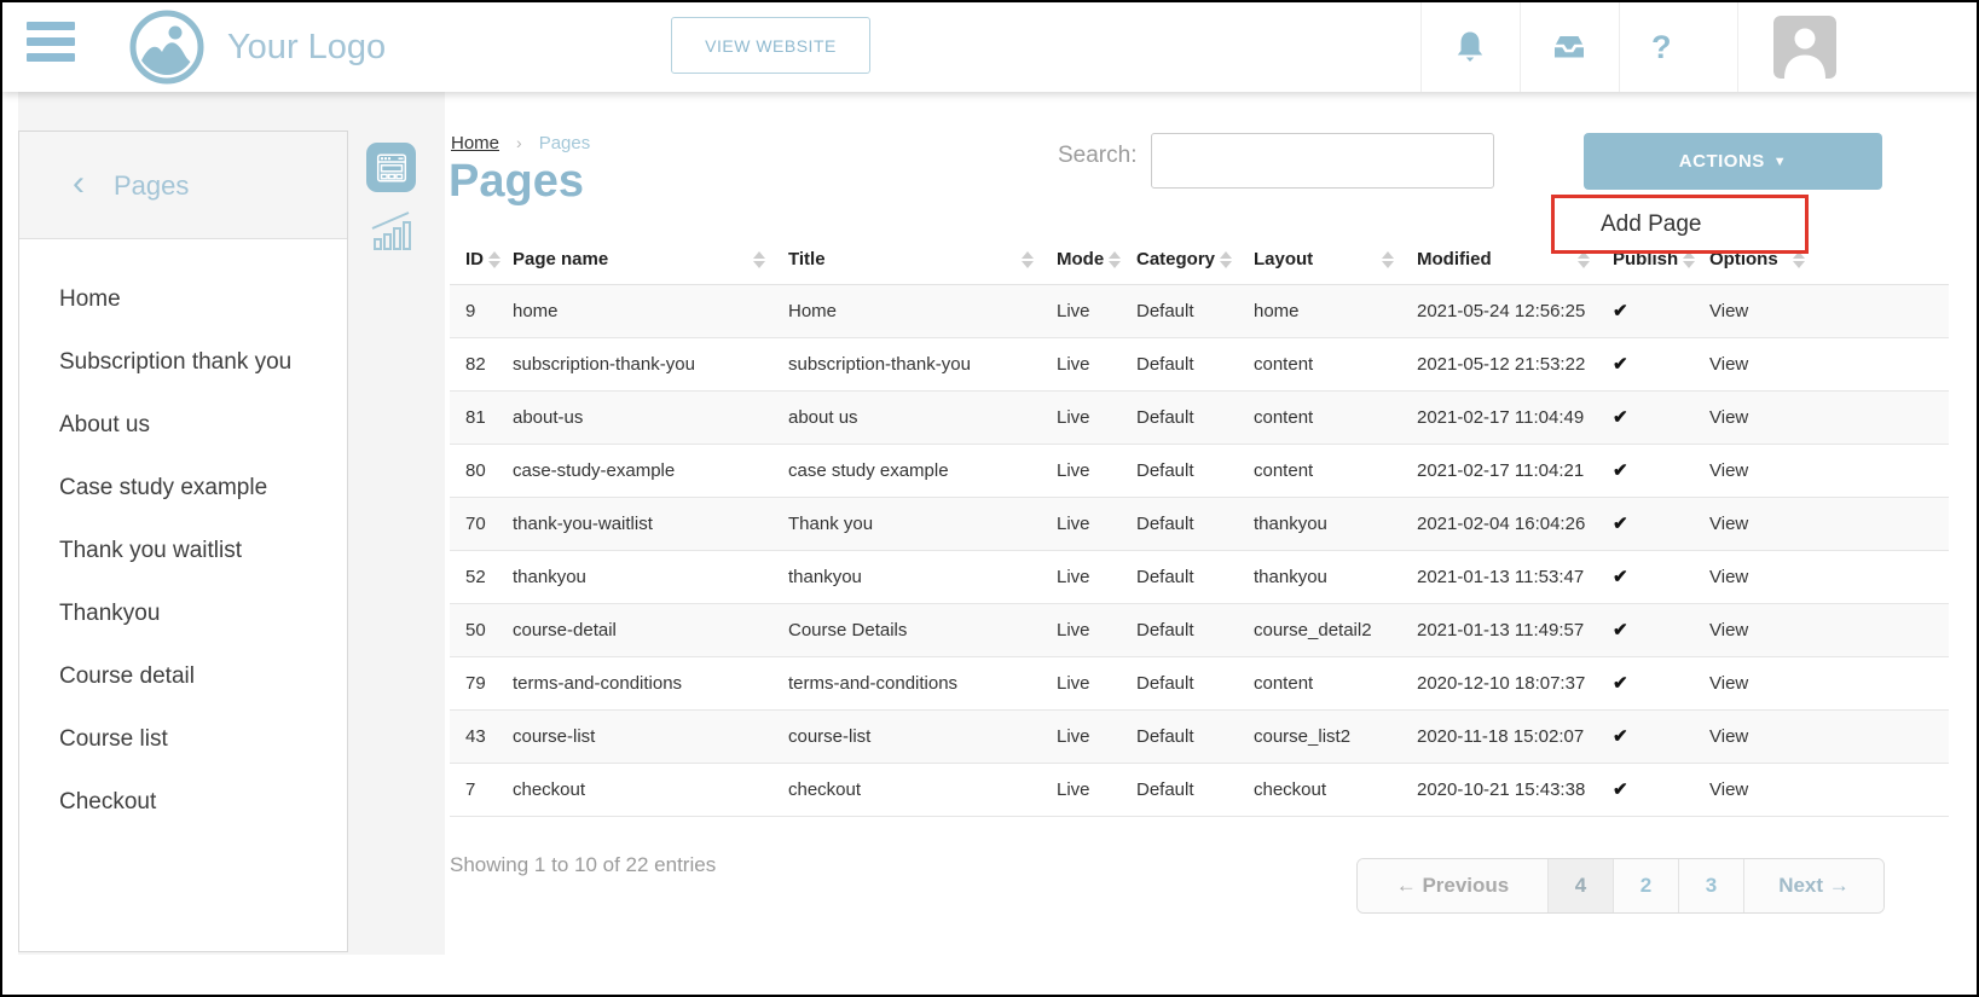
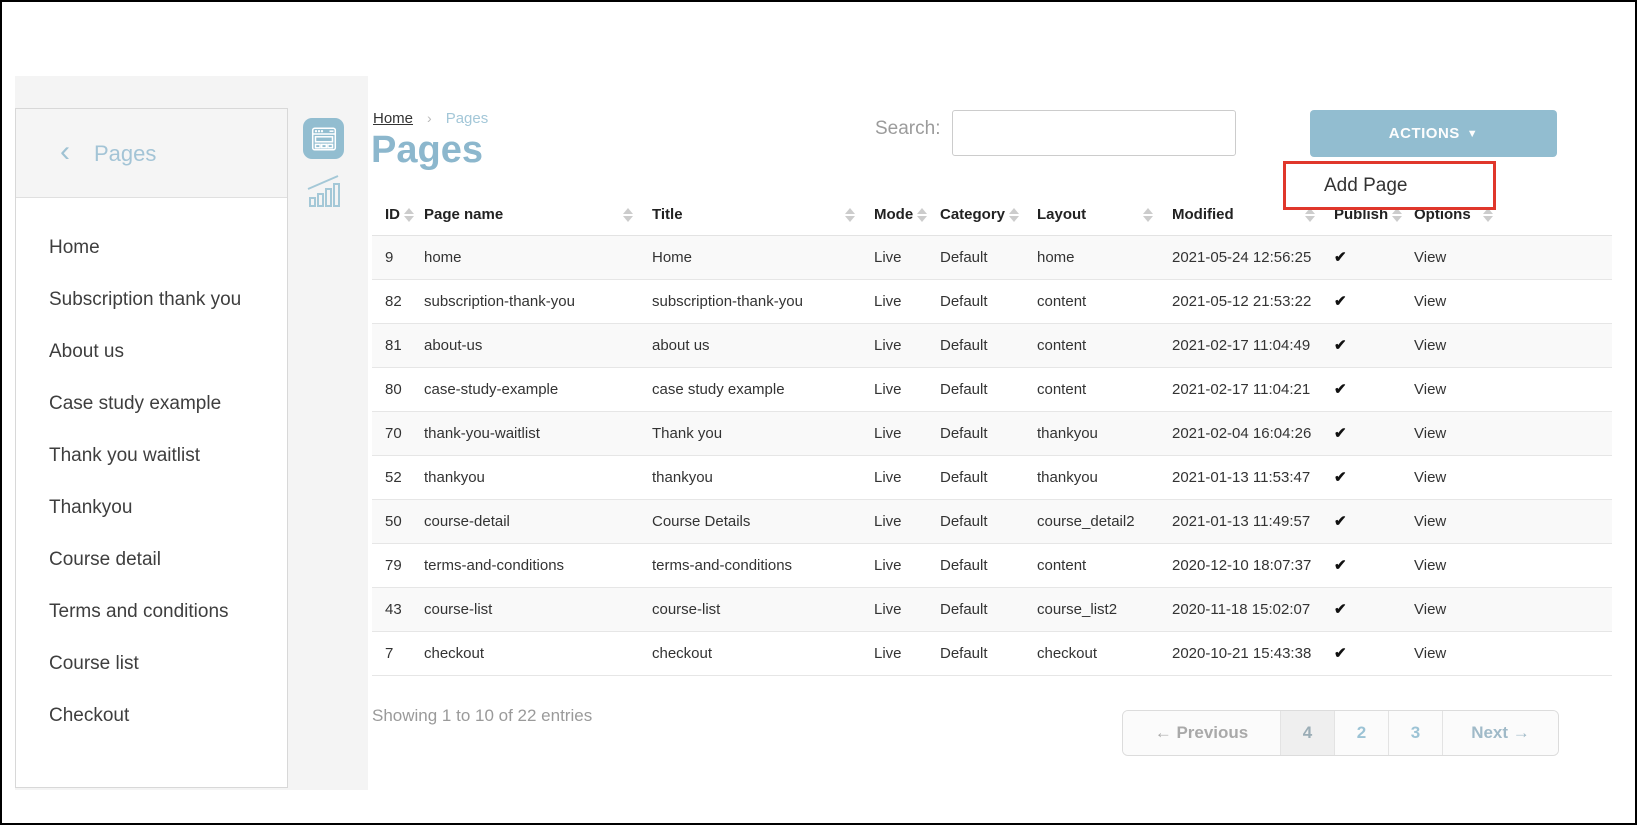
- Your Logo
- VIEW WEBSITE
- ?
  ‹
  Pages
  Home
  Subscription thank you
  About us
  Case study example
  Thank you waitlist
  Thankyou
  Course detail
+ Terms and conditions
  Course list
  Checkout
  Home › Pages
  Pages
  Search:
  ACTIONS ▼
  Add Page
  ID	Page name	Title	Mode	Category	Layout	Modified	Publish	Options
  9	home	Home	Live	Default	home	2021-05-24 12:56:25	✔	View
  82	subscription-thank-you	subscription-thank-you	Live	Default	content	2021-05-12 21:53:22	✔	View
  81	about-us	about us	Live	Default	content	2021-02-17 11:04:49	✔	View
  80	case-study-example	case study example	Live	Default	content	2021-02-17 11:04:21	✔	View
  70	thank-you-waitlist	Thank you	Live	Default	thankyou	2021-02-04 16:04:26	✔	View
  52	thankyou	thankyou	Live	Default	thankyou	2021-01-13 11:53:47	✔	View
  50	course-detail	Course Details	Live	Default	course_detail2	2021-01-13 11:49:57	✔	View
  79	terms-and-conditions	terms-and-conditions	Live	Default	content	2020-12-10 18:07:37	✔	View
  43	course-list	course-list	Live	Default	course_list2	2020-11-18 15:02:07	✔	View
  7	checkout	checkout	Live	Default	checkout	2020-10-21 15:43:38	✔	View
  Showing 1 to 10 of 22 entries
  ← Previous
  4
  2
  3
  Next →
